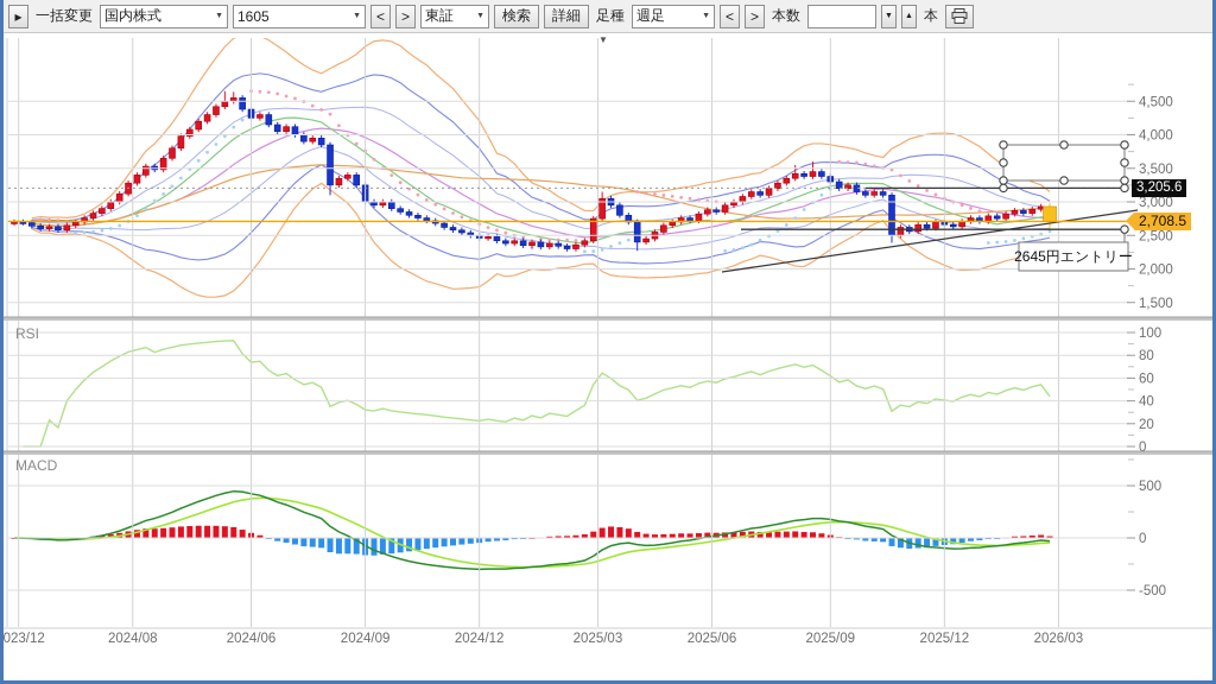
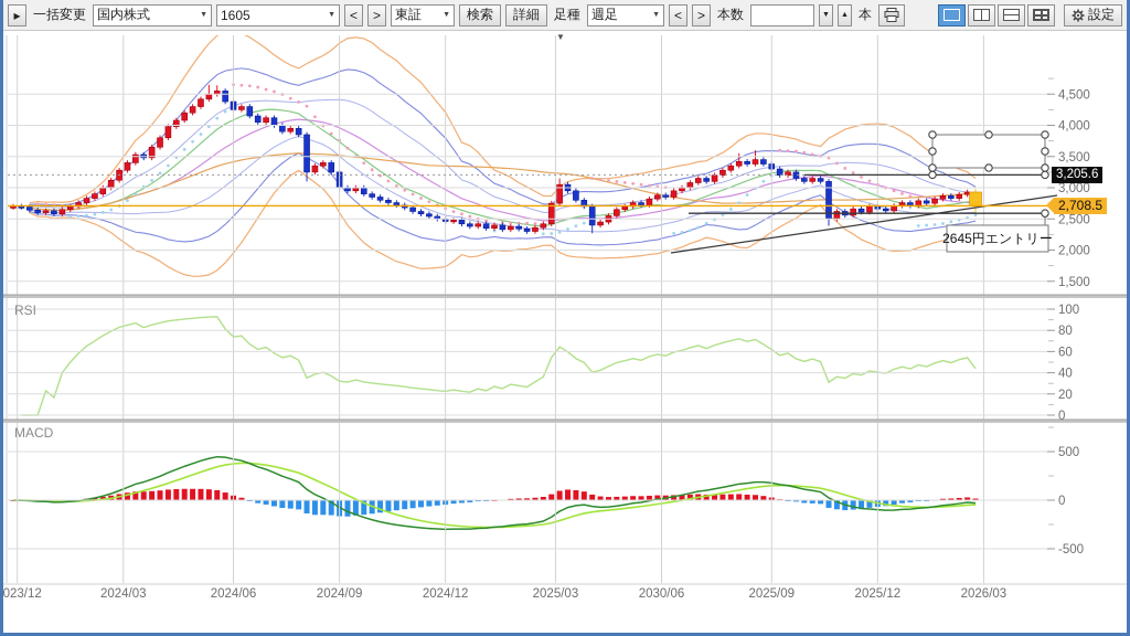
  ▸
  一括変更
  国内株式
  1605
  <
  >
  東証
  検索
  詳細
  足種
  週足
  <
  >
  本数
  本
+ 設定
  023/12
- 2024/08
+ 2024/03
  2024/06
  2024/09
  2024/12
  2025/03
- 2025/06
+ 2030/06
  2025/09
  2025/12
  2026/03
  4,500
  4,000
  3,500
  3,000
  2,500
  2,000
  1,500
  100
  80
  60
  40
  20
  0
  500
  0
  -500
  ▼
  RSI
  MACD
  2645円エントリー
  3,205.6
  2,708.5
